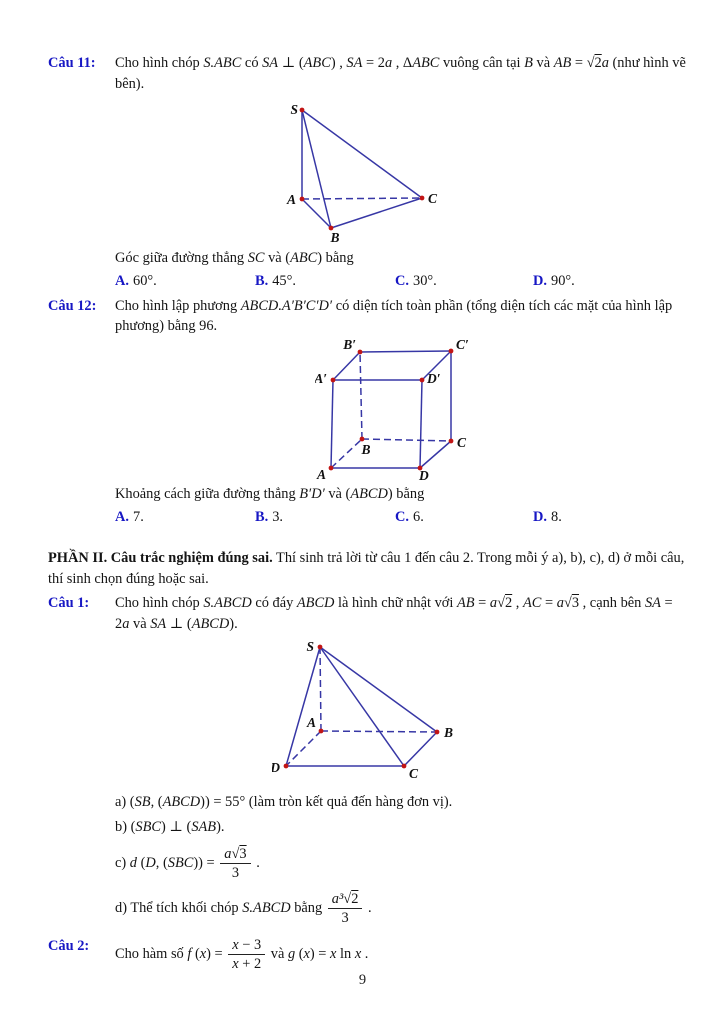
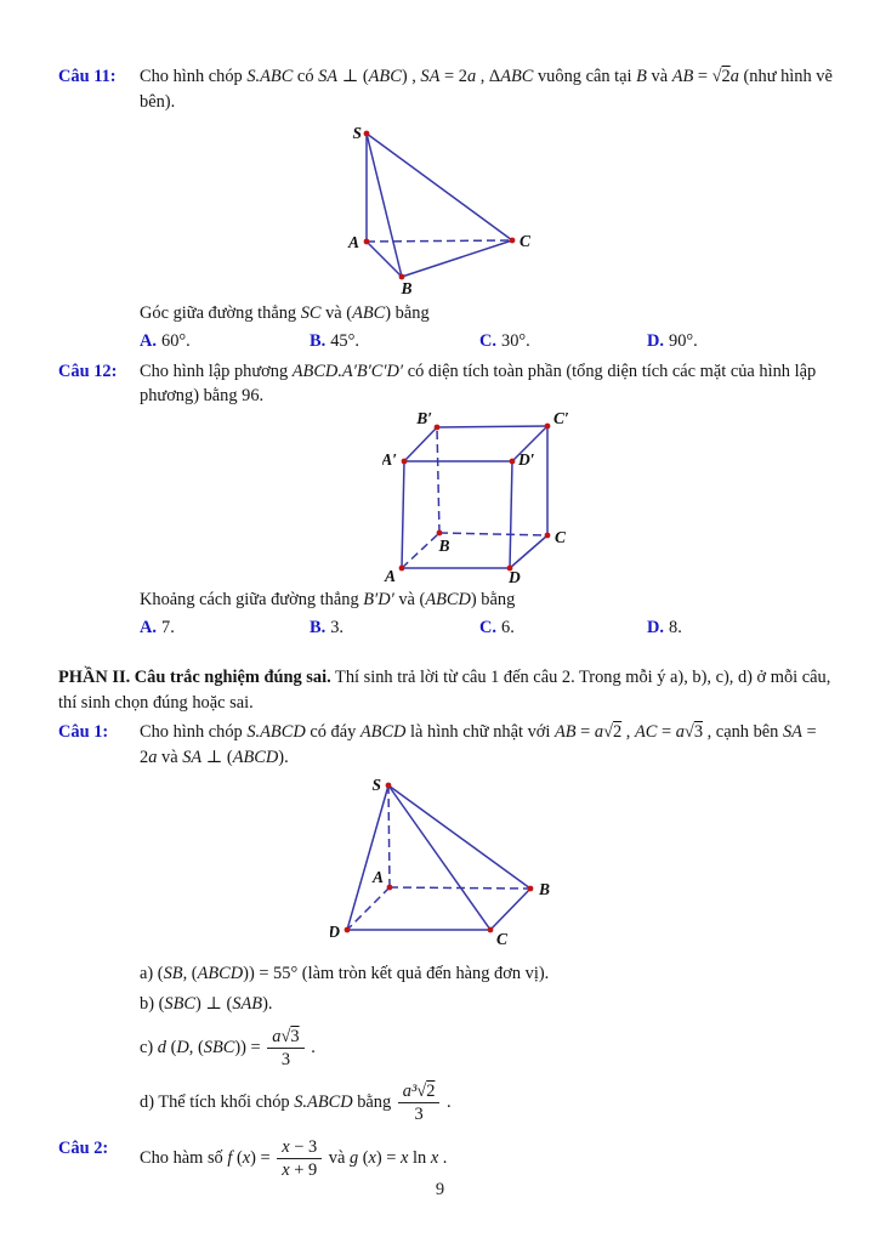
  Câu 11:
  Cho hình chóp S.ABC có SA ⊥ (ABC) , SA = 2a , ΔABC vuông cân tại B và AB = √2a (như hình vẽ bên).
  S
  A
  B
  C
  Góc giữa đường thẳng SC và (ABC) bằng
  A. 60°.
  B. 45°.
  C. 30°.
  D. 90°.
  Câu 12:
  Cho hình lập phương ABCD.A′B′C′D′ có diện tích toàn phần (tổng diện tích các mặt của hình lập phương) bằng 96.
  B′
  C′
  A′
  D′
  B
  C
  A
  D
  Khoảng cách giữa đường thẳng B′D′ và (ABCD) bằng
  A. 7.
  B. 3.
  C. 6.
  D. 8.
  PHẦN II. Câu trắc nghiệm đúng sai. Thí sinh trả lời từ câu 1 đến câu 2. Trong mỗi ý a), b), c), d) ở mỗi câu, thí sinh chọn đúng hoặc sai.
  Câu 1:
  Cho hình chóp S.ABCD có đáy ABCD là hình chữ nhật với AB = a√2 , AC = a√3 , cạnh bên SA = 2a và SA ⊥ (ABCD).
  S
  A
  B
  C
  D
  a) (SB, (ABCD)) = 55° (làm tròn kết quả đến hàng đơn vị).
  b) (SBC) ⊥ (SAB).
  c) d (D, (SBC)) =
  a√3
  3
  .
  d) Thể tích khối chóp S.ABCD bằng
  a³√2
  3
  .
  Câu 2:
  Cho hàm số f (x) =
  x − 3
- x + 2
+ x + 9
  và g (x) = x ln x .
  9
